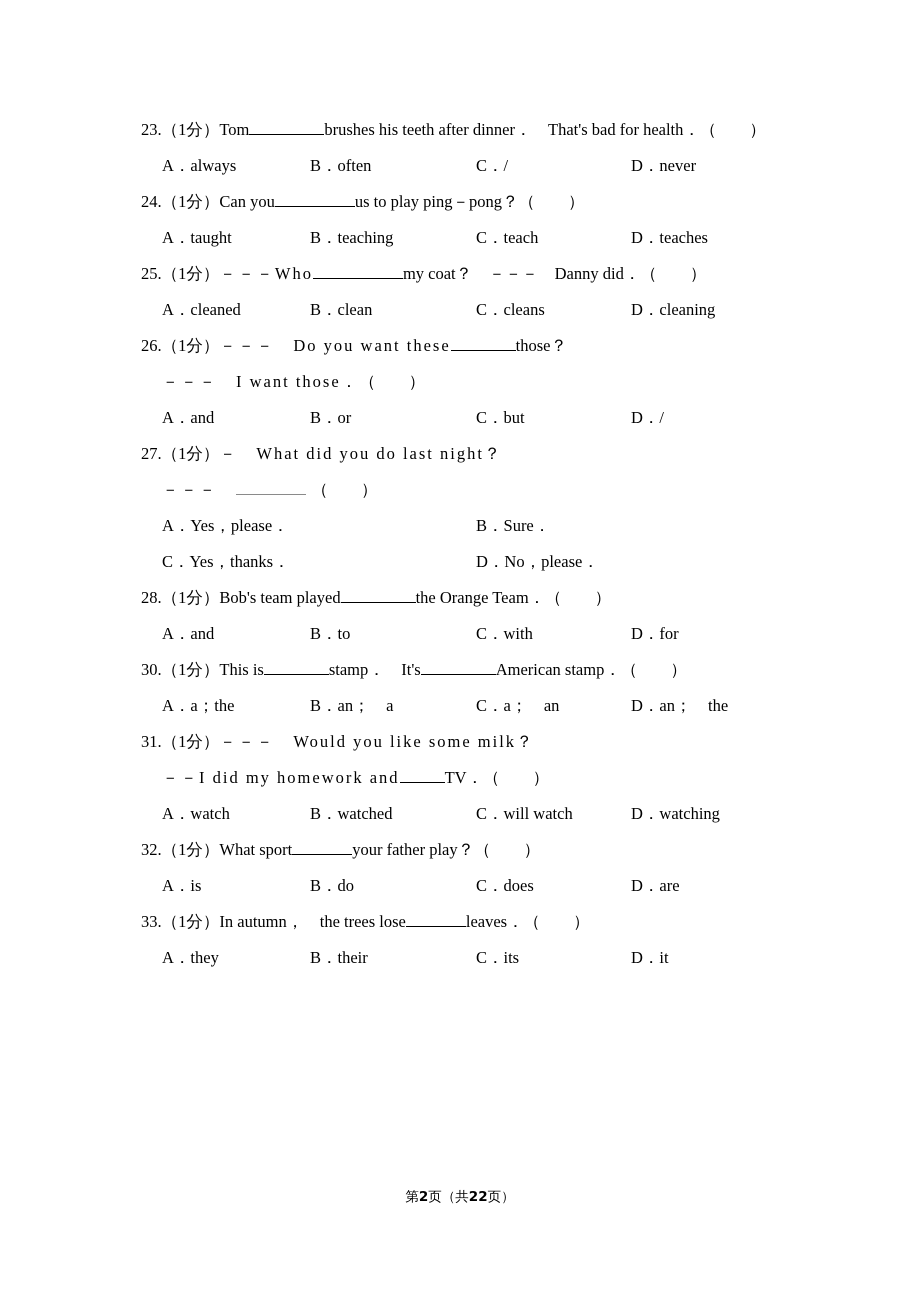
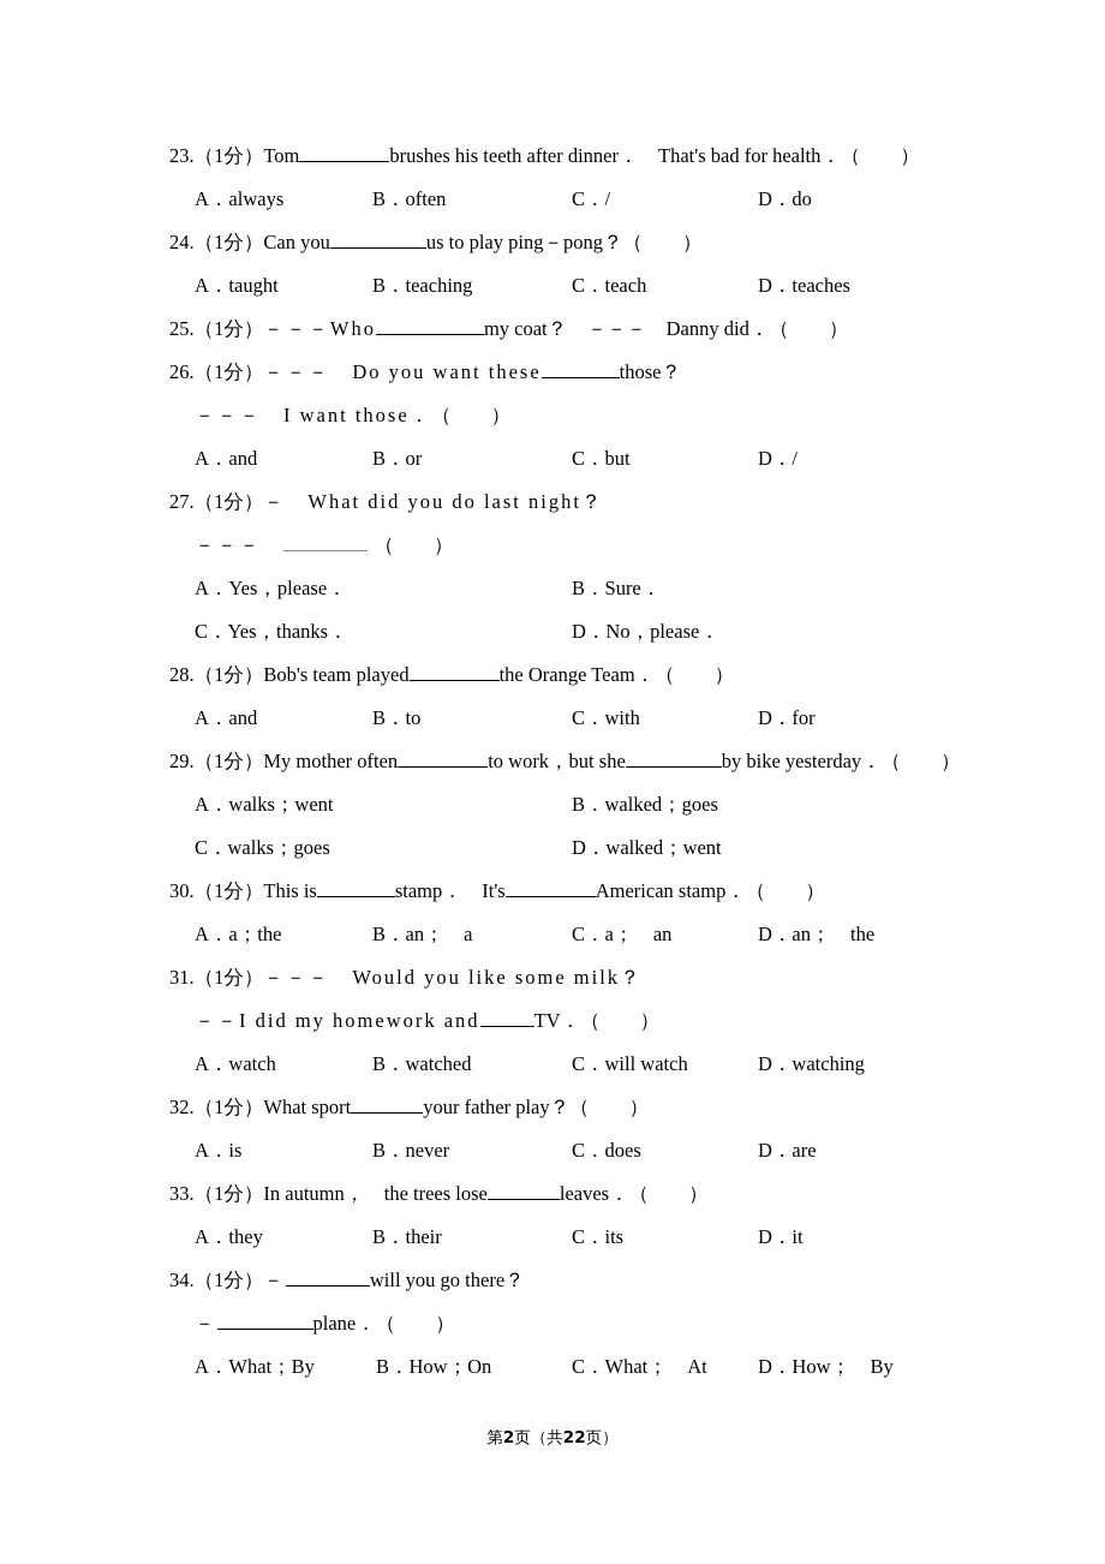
  23.（1分）Tom brushes his teeth after dinner． That's bad for health．（ ）
  A．always
  B．often
  C．/
- D．never
+ D．do
  24.（1分）Can you us to play ping－pong？（ ）
  A．taught
  B．teaching
  C．teach
  D．teaches
  25.（1分）－－－Who my coat？ －－－ Danny did．（ ）
- A．cleaned
- B．clean
- C．cleans
- D．cleaning
  26.（1分）－－－ Do you want these those？
  －－－ I want those．（ ）
  A．and
  B．or
  C．but
  D．/
  27.（1分）－ What did you do last night？
  －－－ （ ）
  A．Yes，please．
  B．Sure．
  C．Yes，thanks．
  D．No，please．
  28.（1分）Bob's team played the Orange Team．（ ）
  A．and
  B．to
  C．with
  D．for
+ 29.（1分）My mother often to work，but she by bike yesterday．（ ）
+ A．walks；went
+ B．walked；goes
+ C．walks；goes
+ D．walked；went
  30.（1分）This is stamp． It's American stamp．（ ）
  A．a；the
  B．an； a
  C．a； an
  D．an； the
  31.（1分）－－－ Would you like some milk？
  －－I did my homework and TV．（ ）
  A．watch
  B．watched
  C．will watch
  D．watching
  32.（1分）What sport your father play？（ ）
  A．is
- B．do
+ B．never
  C．does
  D．are
  33.（1分）In autumn， the trees lose leaves．（ ）
  A．they
  B．their
  C．its
  D．it
+ 34.（1分）－ will you go there？
+ － plane．（ ）
+ A．What；By
+ B．How；On
+ C．What； At
+ D．How； By
  第2页（共22页）
